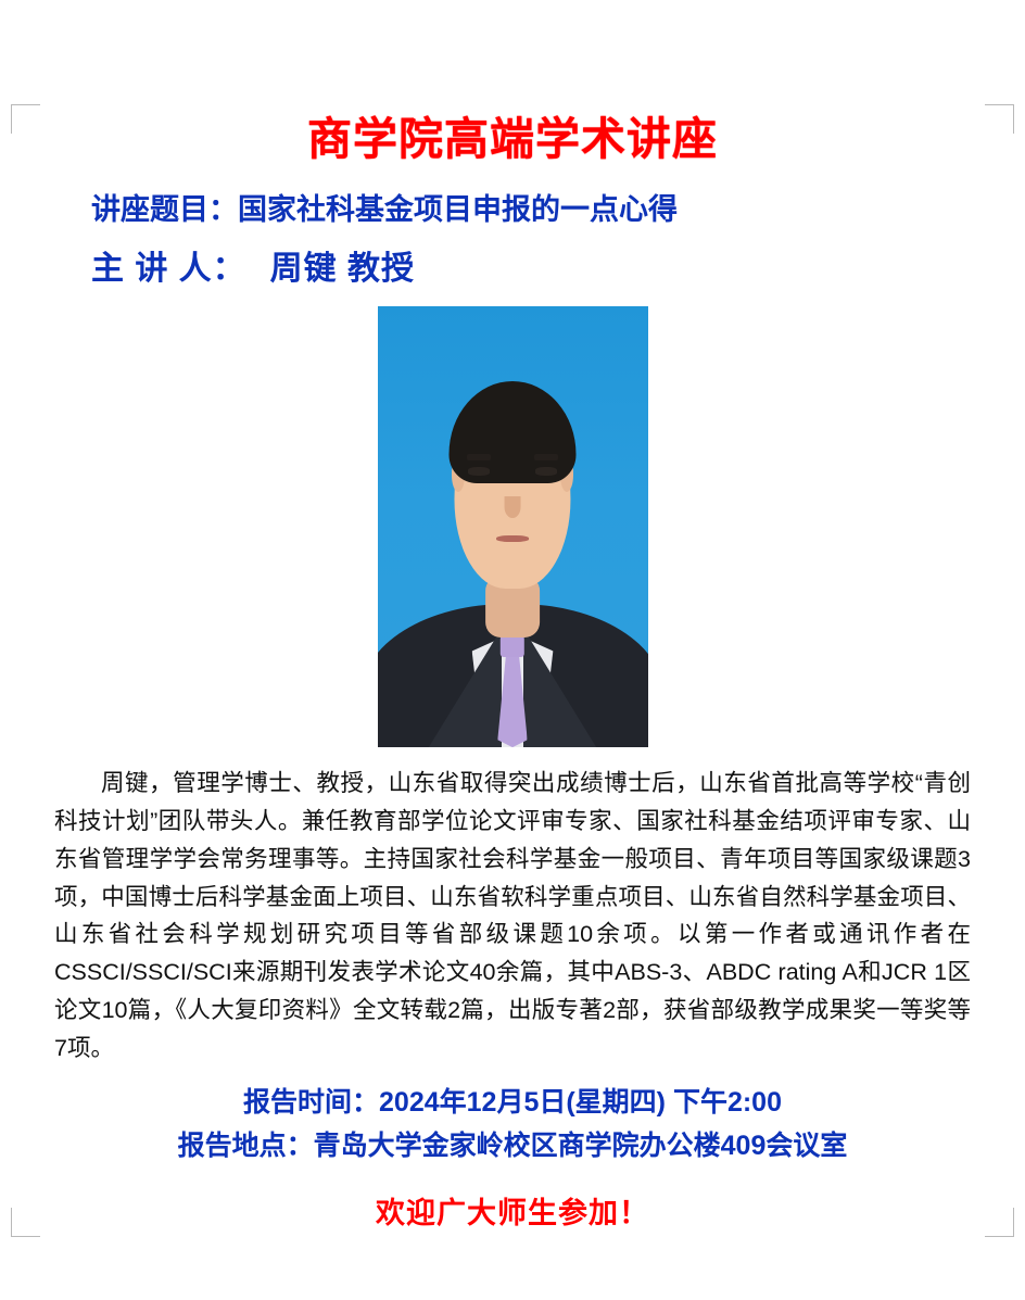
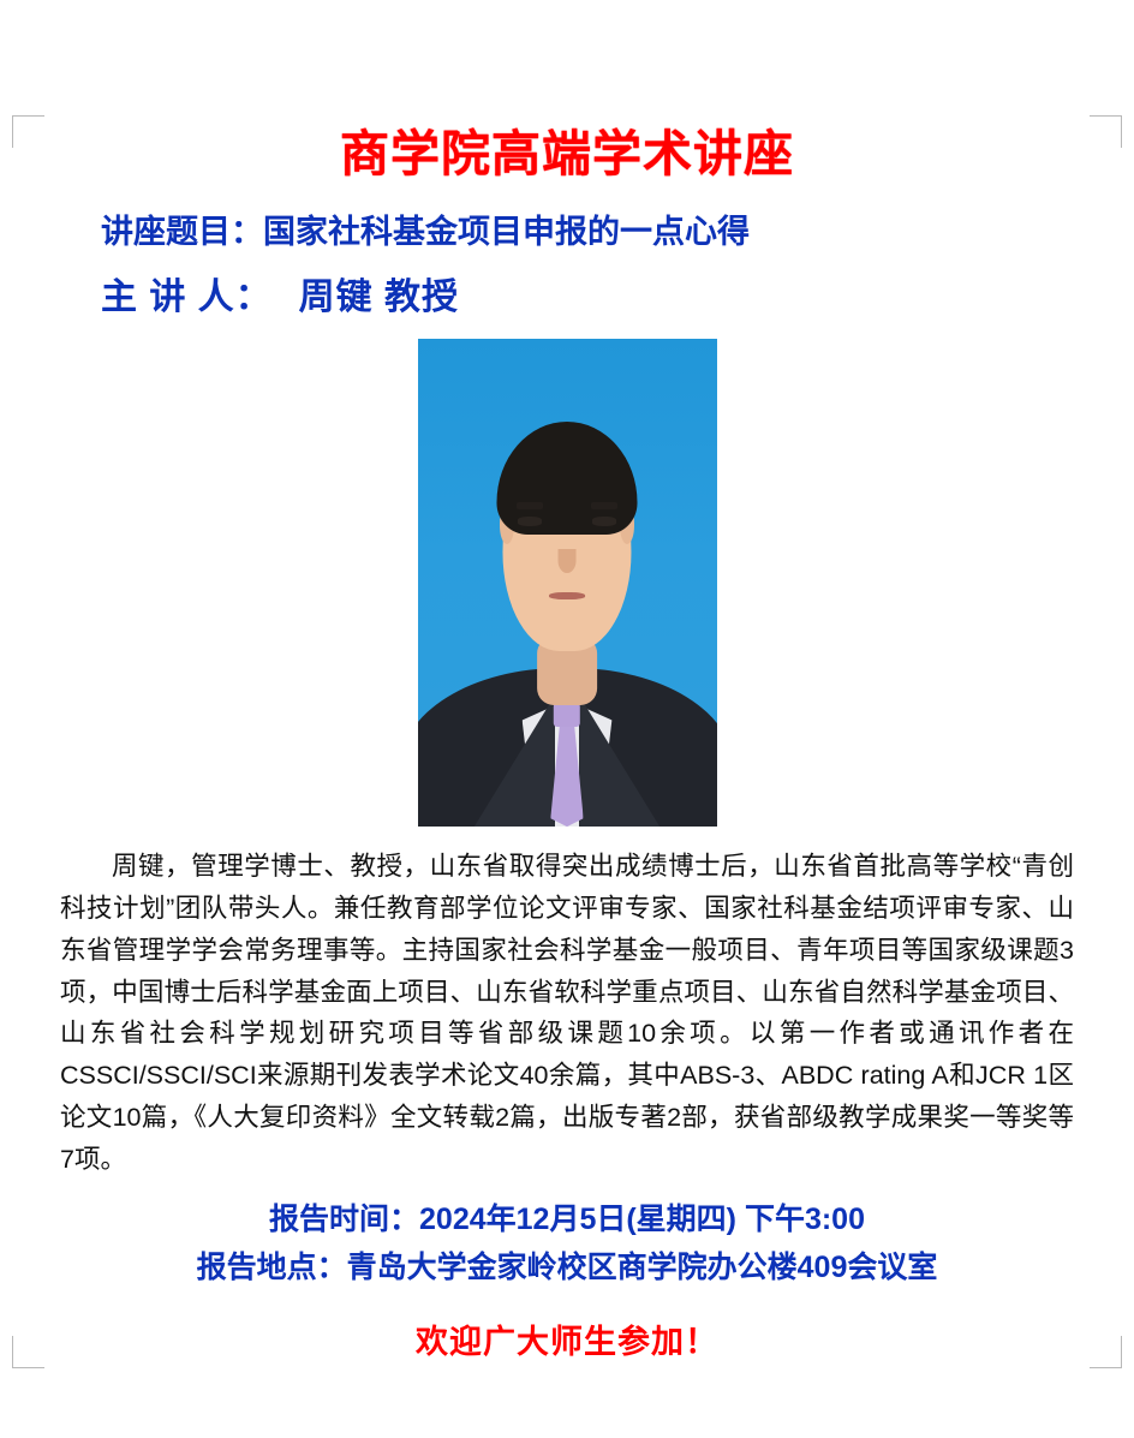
  商学院高端学术讲座
  讲座题目：国家社科基金项目申报的一点心得
  主 讲 人： 周键 教授
  周键，管理学博士、教授，山东省取得突出成绩博士后，山东省首批高等学校“青创科技计划”团队带头人。兼任教育部学位论文评审专家、国家社科基金结项评审专家、山东省管理学学会常务理事等。主持国家社会科学基金一般项目、青年项目等国家级课题3项，中国博士后科学基金面上项目、山东省软科学重点项目、山东省自然科学基金项目、山东省社会科学规划研究项目等省部级课题10余项。以第一作者或通讯作者在CSSCI/SSCI/SCI来源期刊发表学术论文40余篇，其中ABS-3、ABDC rating A和JCR 1区论文10篇，《人大复印资料》全文转载2篇，出版专著2部，获省部级教学成果奖一等奖等7项。
- 报告时间：2024年12月5日(星期四) 下午2:00
+ 报告时间：2024年12月5日(星期四) 下午3:00
  报告地点：青岛大学金家岭校区商学院办公楼409会议室
  欢迎广大师生参加！
